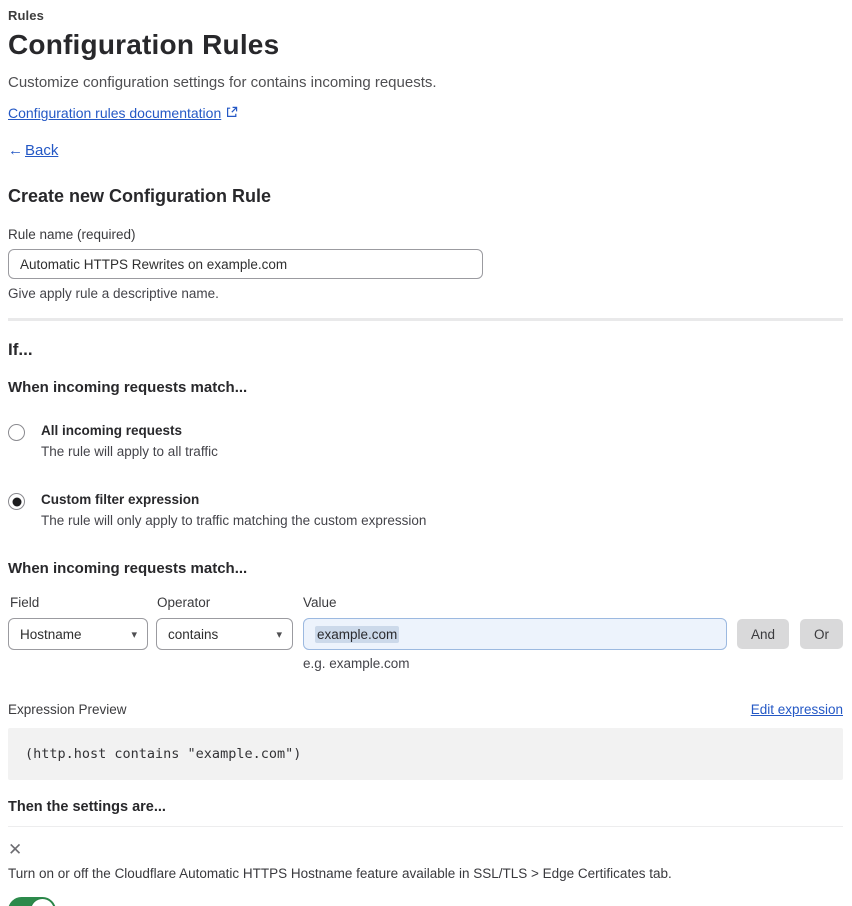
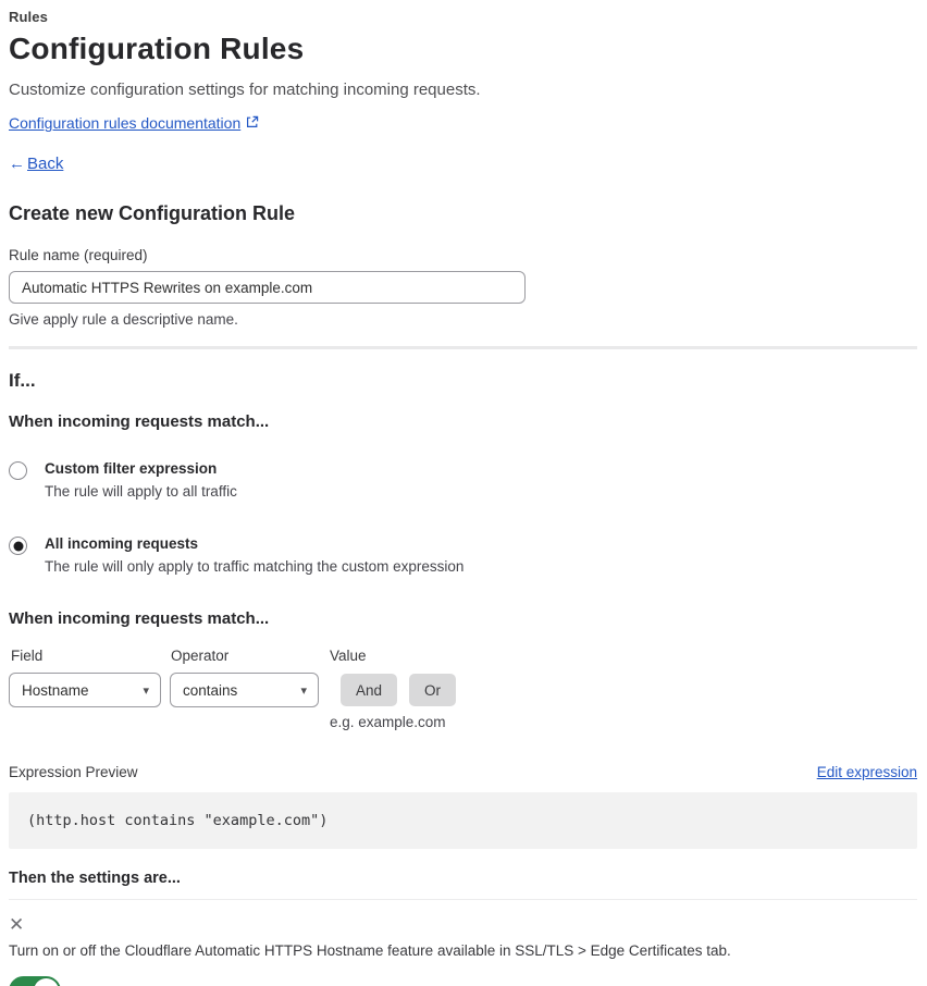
  Rules
  Configuration Rules
- Customize configuration settings for contains incoming requests.
+ Customize configuration settings for matching incoming requests.
  Configuration rules documentation
  ←
  Back
  Create new Configuration Rule
  Rule name (required)
  Automatic HTTPS Rewrites on example.com
  Give apply rule a descriptive name.
  If...
  When incoming requests match...
- All incoming requests
+ Custom filter expression
  The rule will apply to all traffic
- Custom filter expression
+ All incoming requests
  The rule will only apply to traffic matching the custom expression
  When incoming requests match...
  Field
  Operator
  Value
  Hostname
  ▾
  contains
  ▾
- example.com
  And
  Or
  e.g. example.com
  Expression Preview
  Edit expression
  (http.host contains "example.com")
  Then the settings are...
  ✕
  Turn on or off the Cloudflare Automatic HTTPS Hostname feature available in SSL/TLS > Edge Certificates tab.
